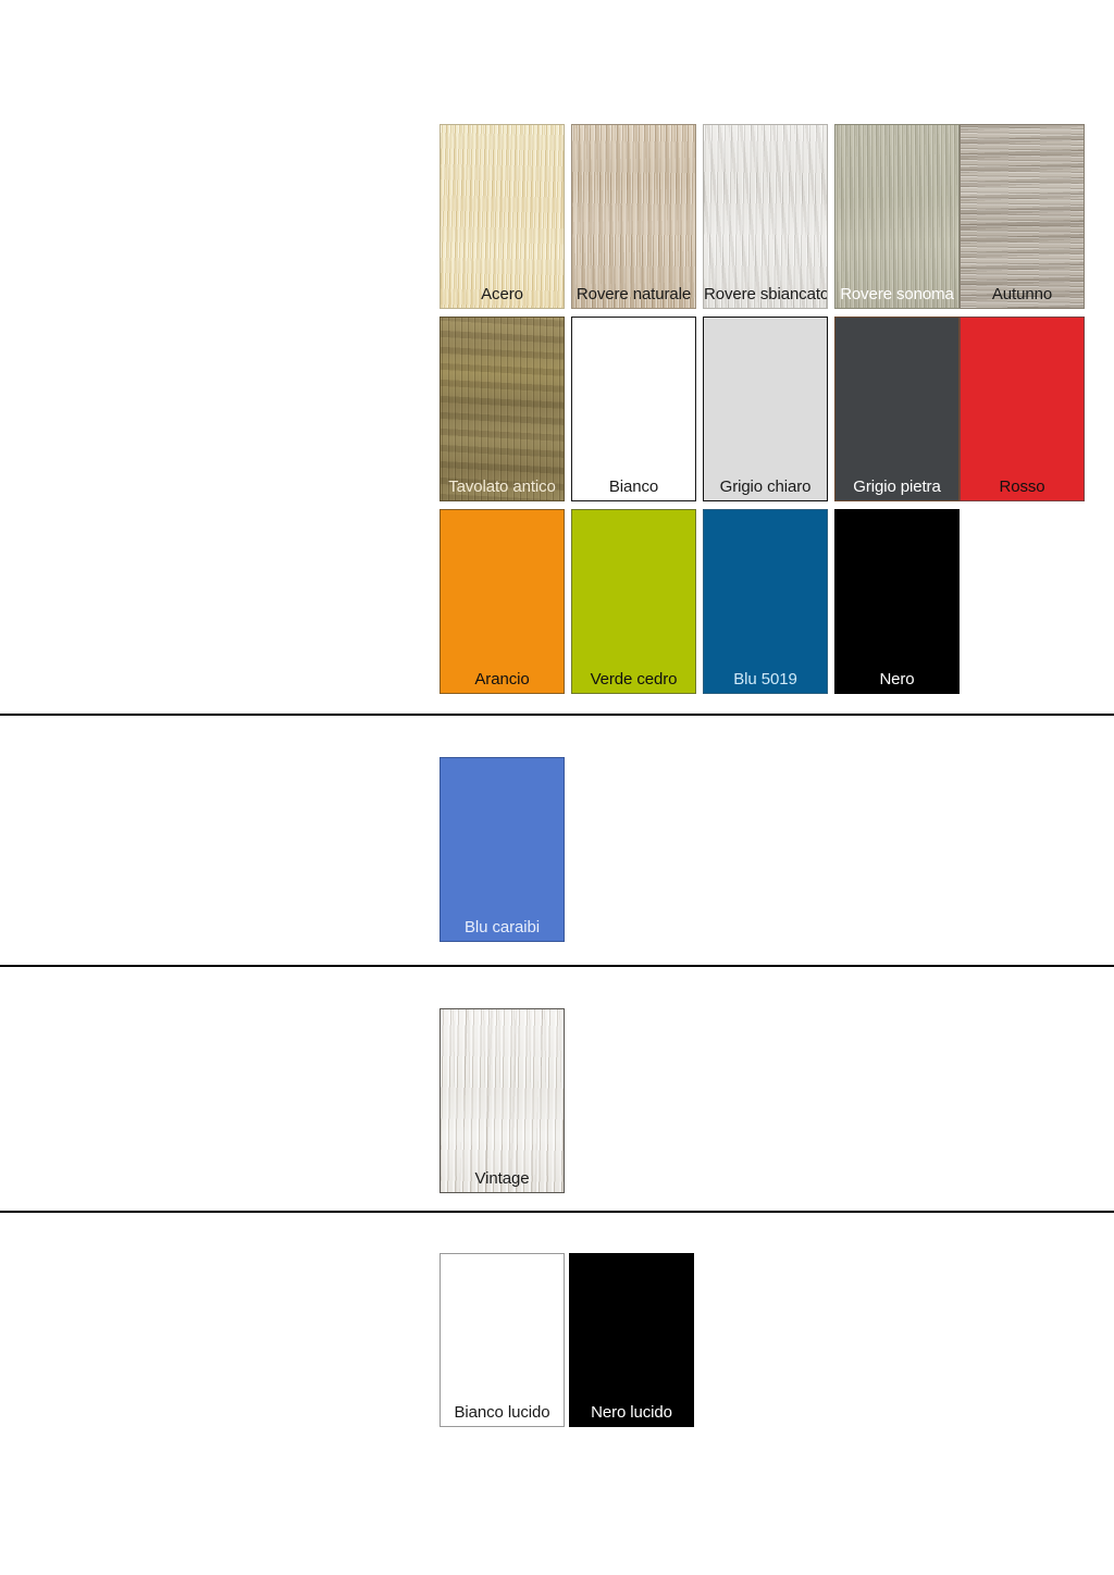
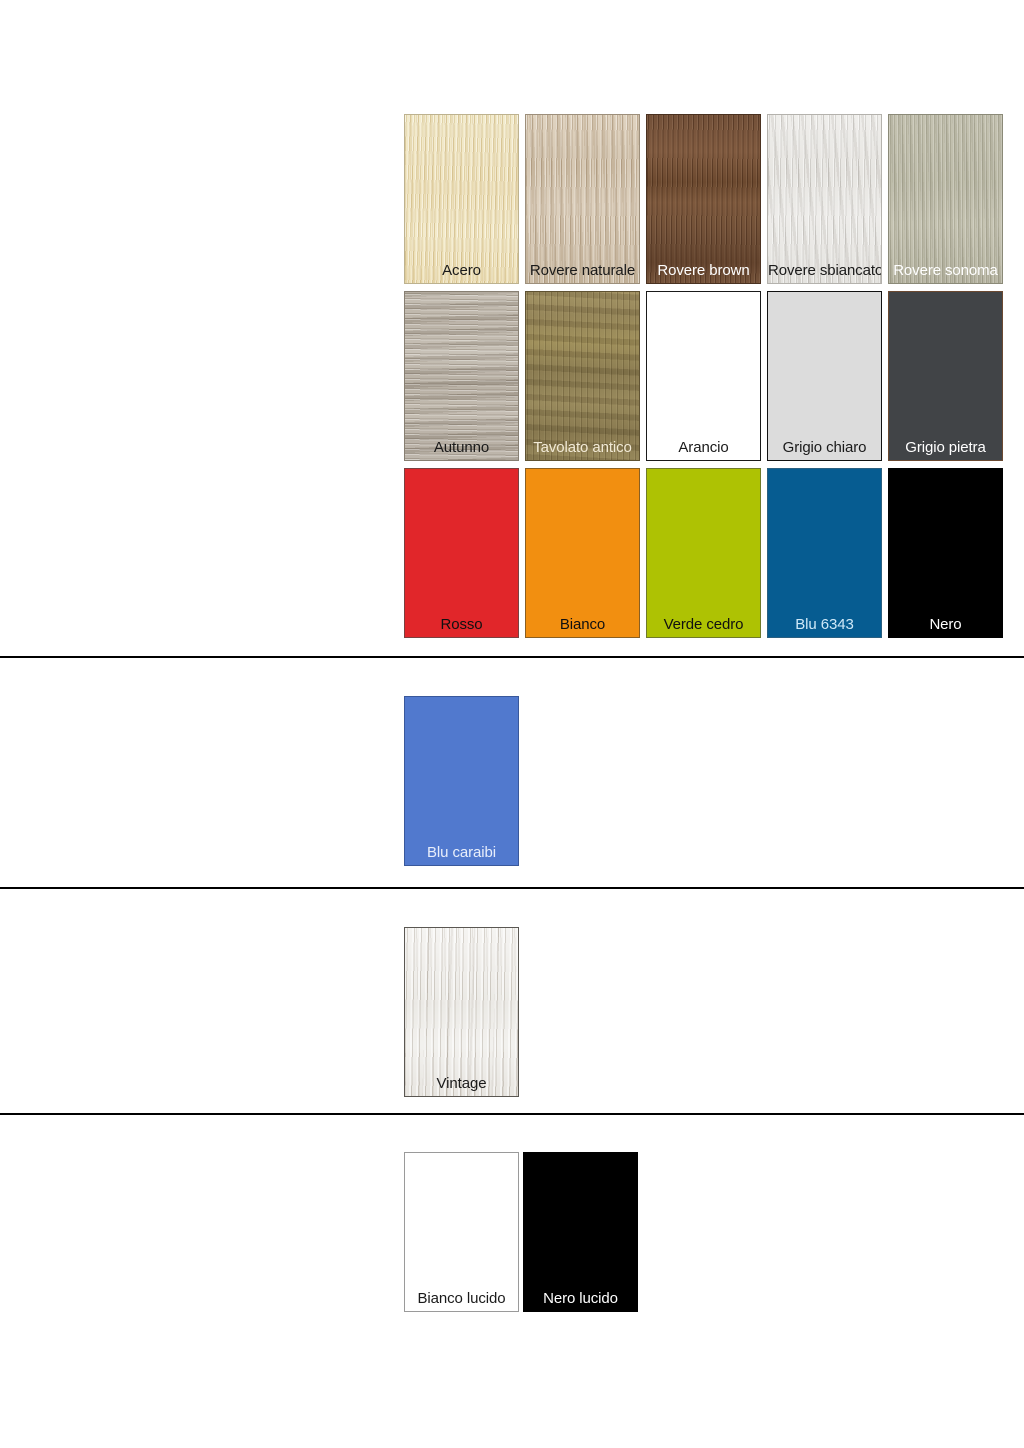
  Acero
  Rovere naturale
+ Rovere brown
  Rovere sbiancato
  Rovere sonoma
  Autunno
  Tavolato antico
- Bianco
+ Arancio
  Grigio chiaro
  Grigio pietra
  Rosso
- Arancio
+ Bianco
  Verde cedro
- Blu 5019
+ Blu 6343
  Nero
  Blu caraibi
  Vintage
  Bianco lucido
  Nero lucido
